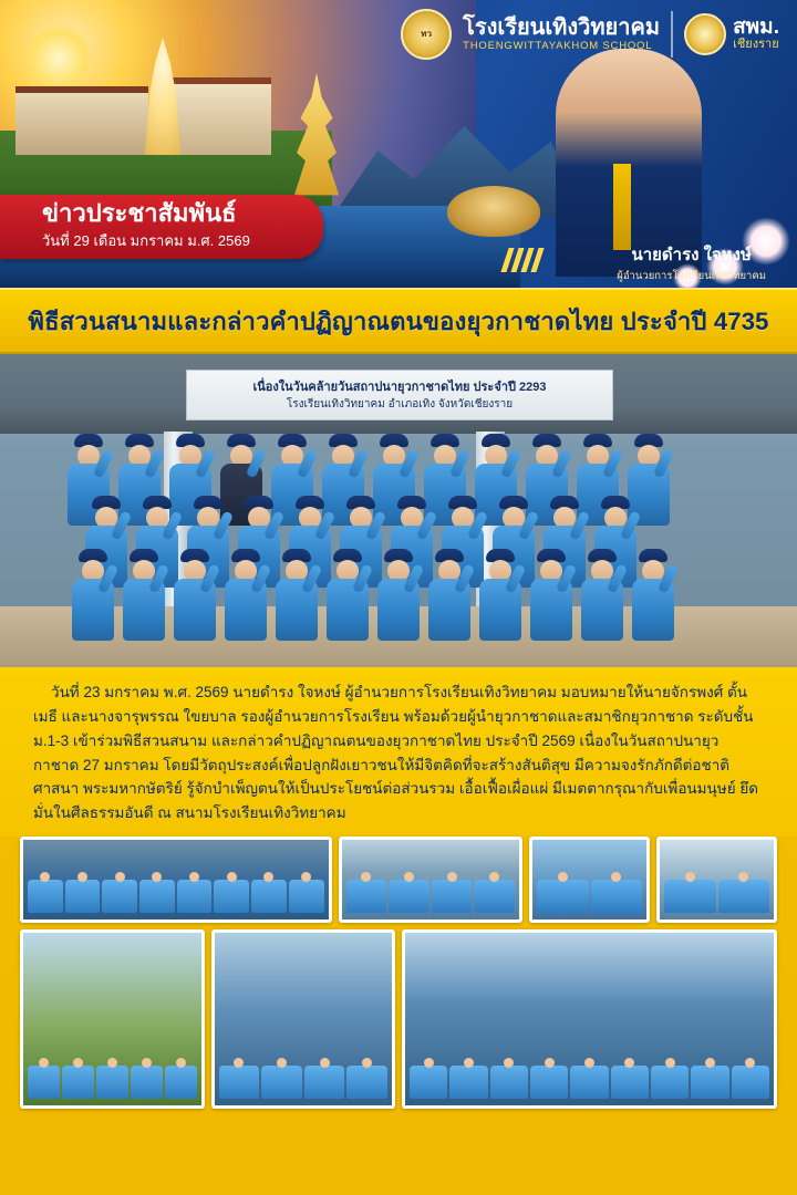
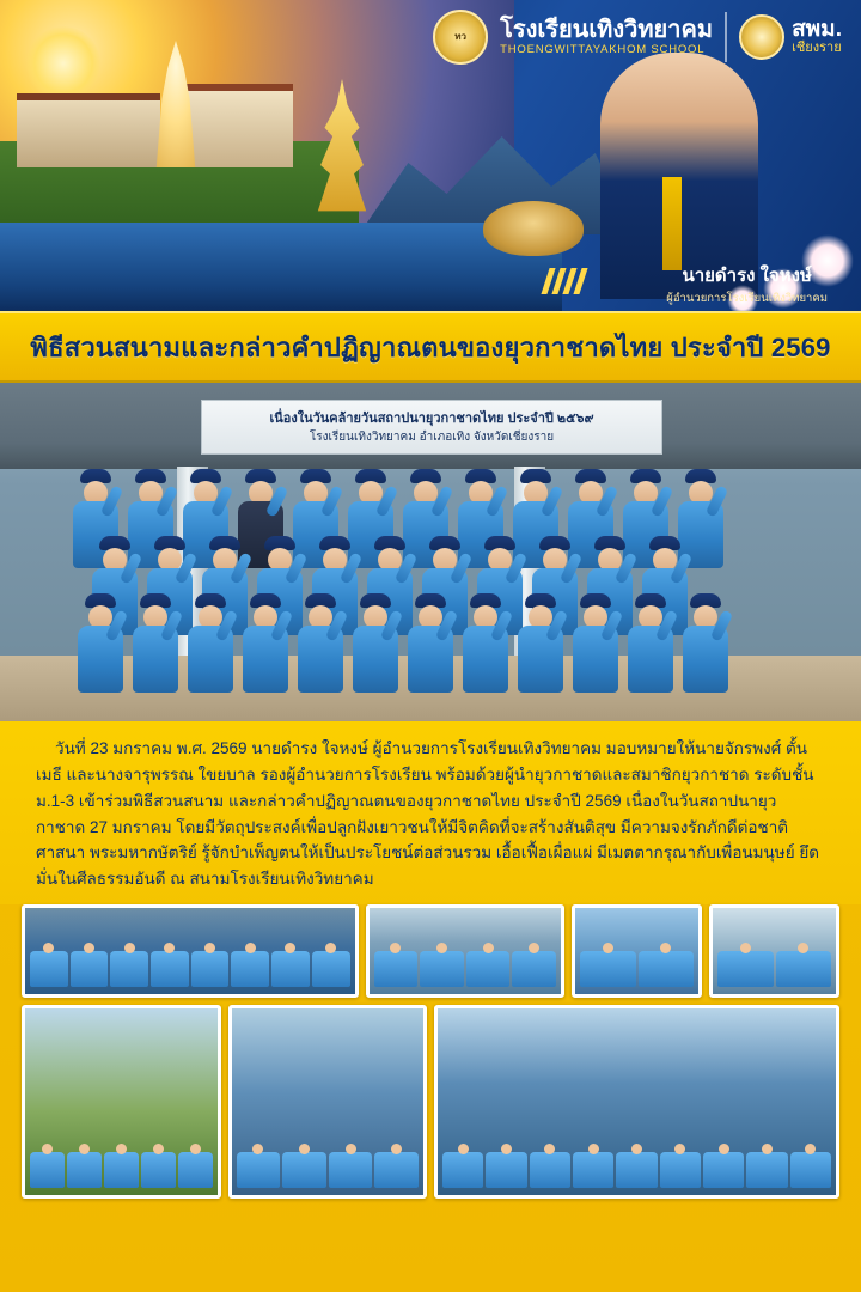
  ทว
  โรงเรียนเทิงวิทยาคม
  THOENGWITTAYAKHOM SCHOOL
  สพม.
  เชียงราย
- ข่าวประชาสัมพันธ์
- วันที่ 29 เดือน มกราคม ม.ศ. 2569
  นายดำรง ใจหงษ์
  ผู้อำนวยการโรงเรียนเทิงวิทยาคม
- พิธีสวนสนามและกล่าวคำปฏิญาณตนของยุวกาชาดไทย ประจำปี 4735
+ พิธีสวนสนามและกล่าวคำปฏิญาณตนของยุวกาชาดไทย ประจำปี 2569
- เนื่องในวันคล้ายวันสถาปนายุวกาชาดไทย ประจำปี 2293
+ เนื่องในวันคล้ายวันสถาปนายุวกาชาดไทย ประจำปี ๒๕๖๙
  โรงเรียนเทิงวิทยาคม อำเภอเทิง จังหวัดเชียงราย
  วันที่ 23 มกราคม พ.ศ. 2569 นายดำรง ใจหงษ์ ผู้อำนวยการโรงเรียนเทิงวิทยาคม มอบหมายให้นายจักรพงศ์ ตั้นเมธี และนางจารุพรรณ ใขยบาล รองผู้อำนวยการโรงเรียน พร้อมด้วยผู้นำยุวกาชาดและสมาชิกยุวกาชาด ระดับชั้น ม.1-3 เข้าร่วมพิธีสวนสนาม และกล่าวคำปฏิญาณตนของยุวกาชาดไทย ประจำปี 2569 เนื่องในวันสถาปนายุวกาชาด 27 มกราคม โดยมีวัตถุประสงค์เพื่อปลูกฝังเยาวชนให้มีจิตคิดที่จะสร้างสันติสุข มีความจงรักภักดีต่อชาติ ศาสนา พระมหากษัตริย์ รู้จักบำเพ็ญตนให้เป็นประโยชน์ต่อส่วนรวม เอื้อเฟื้อเผื่อแผ่ มีเมตตากรุณากับเพื่อนมนุษย์ ยึดมั่นในศีลธรรมอันดี ณ สนามโรงเรียนเทิงวิทยาคม
